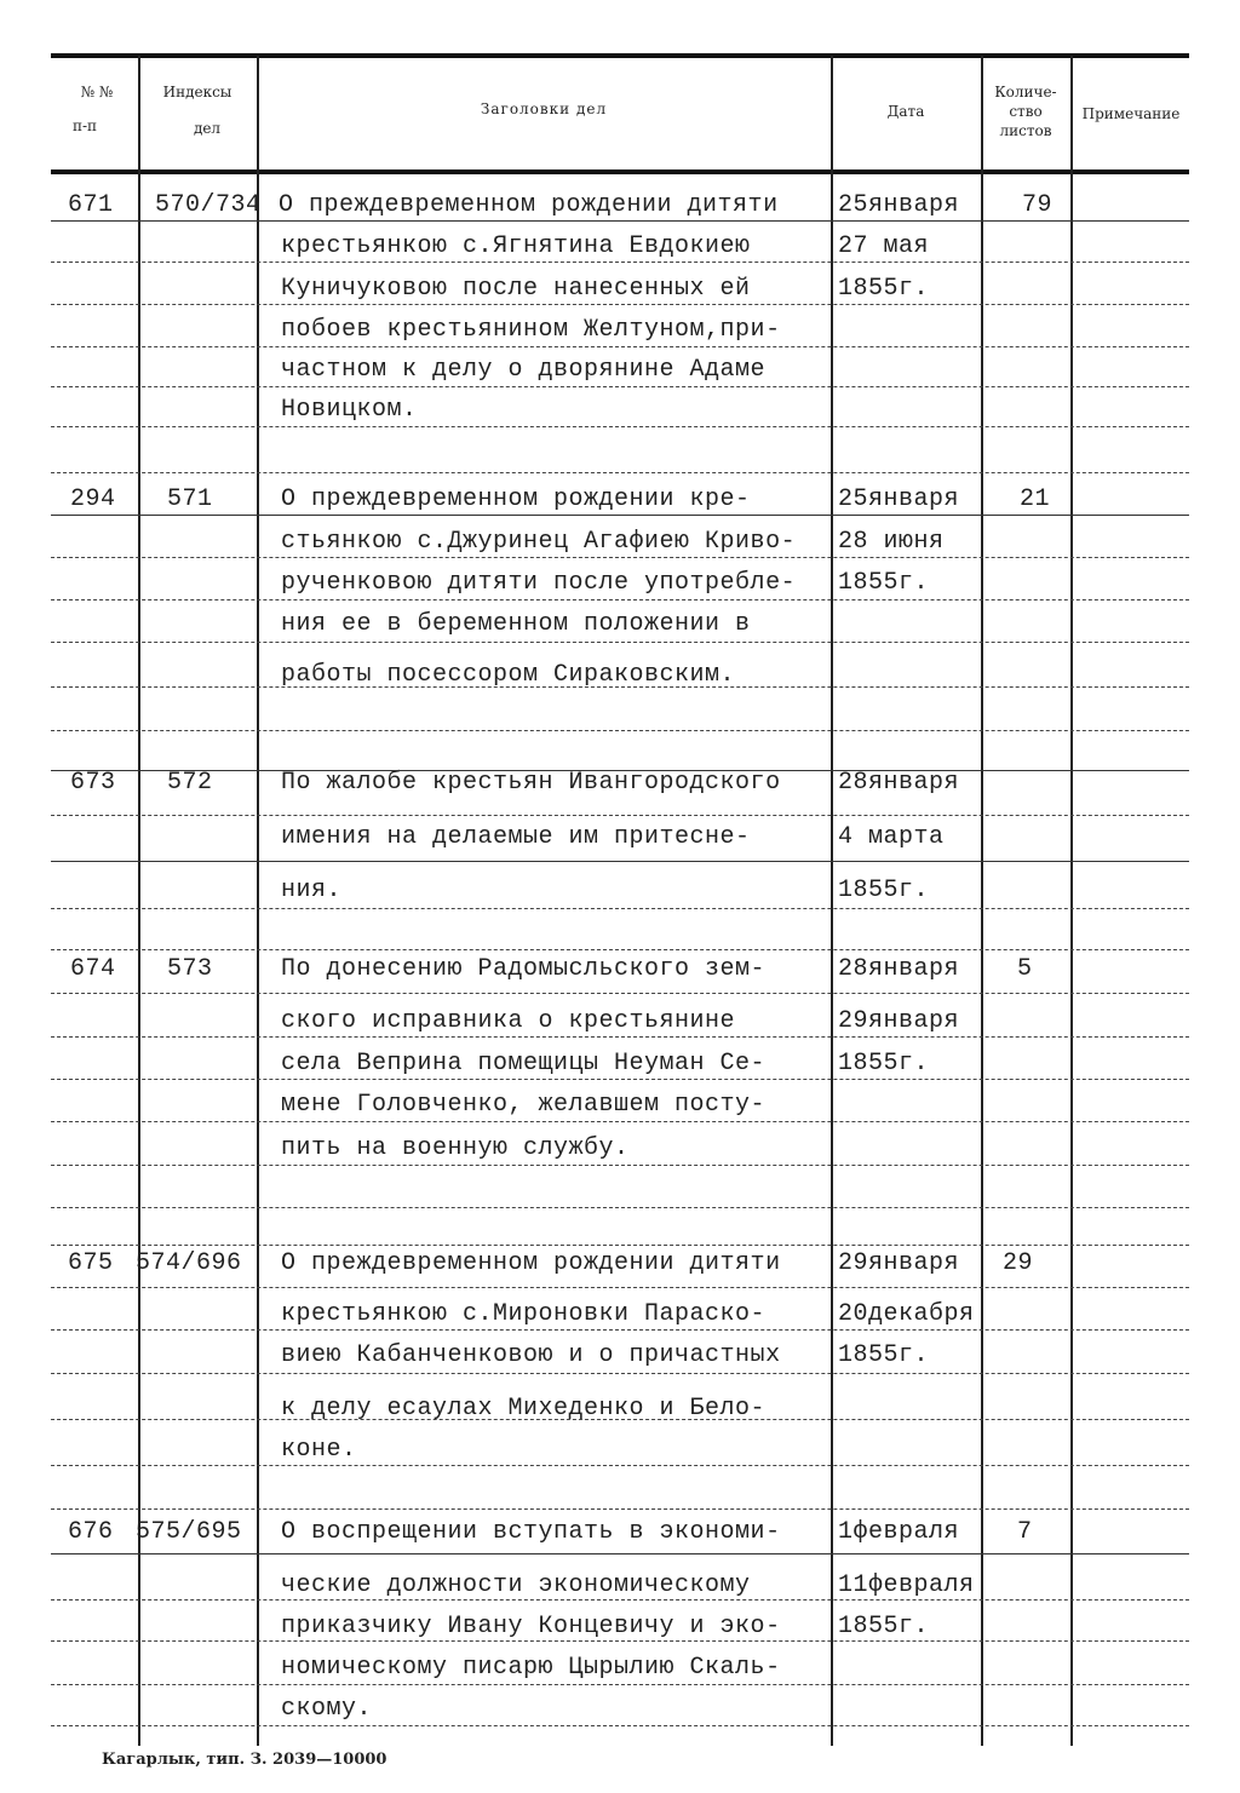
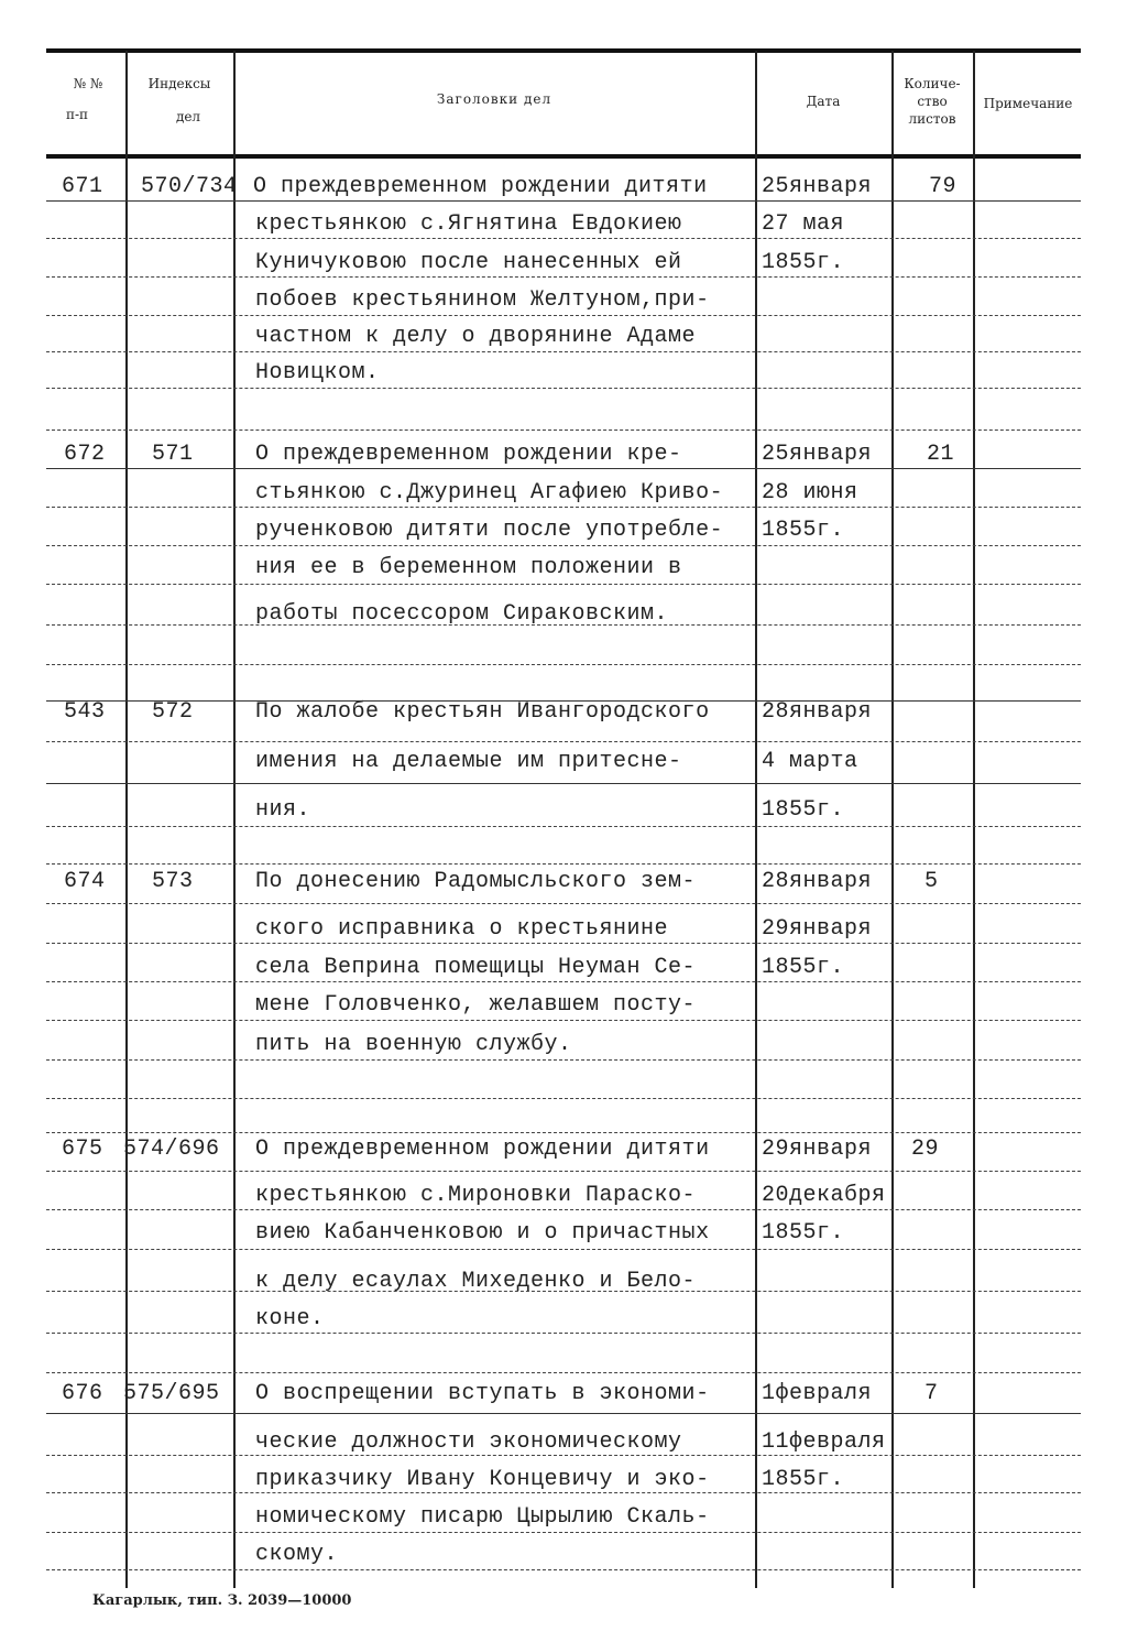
  № №
  п-п
  Индексы
  дел
  Заголовки дел
  Дата
  Количе-
  ство
  листов
  Примечание
  671
  570/734
  О преждевременном рождении дитяти
  крестьянкою с.Ягнятина Евдокиею
  Куничуковою после нанесенных ей
  побоев крестьянином Желтуном,при-
  частном к делу о дворянине Адаме
  Новицком.
  25января
  27 мая
  1855г.
  79
- 294
+ 672
  571
  О преждевременном рождении кре-
  стьянкою с.Джуринец Агафиею Криво-
  рученковою дитяти после употребле-
  ния ее в беременном положении в
  работы посессором Сираковским.
  25января
  28 июня
  1855г.
  21
- 673
+ 543
  572
  По жалобе крестьян Ивангородского
  имения на делаемые им притесне-
  ния.
  28января
  4 марта
  1855г.
  674
  573
  По донесению Радомысльского зем-
  ского исправника о крестьянине
  села Веприна помещицы Неуман Се-
  мене Головченко, желавшем посту-
  пить на военную службу.
  28января
  29января
  1855г.
  5
  675
  574/696
  О преждевременном рождении дитяти
  крестьянкою с.Мироновки Параско-
  виею Кабанченковою и о причастных
  к делу есаулах Михеденко и Бело-
  коне.
  29января
  20декабря
  1855г.
  29
  676
  575/695
  О воспрещении вступать в экономи-
  ческие должности экономическому
  приказчику Ивану Концевичу и эко-
  номическому писарю Цырылию Скаль-
  скому.
  1февраля
  11февраля
  1855г.
  7
  Кагарлык, тип. З. 2039—10000
